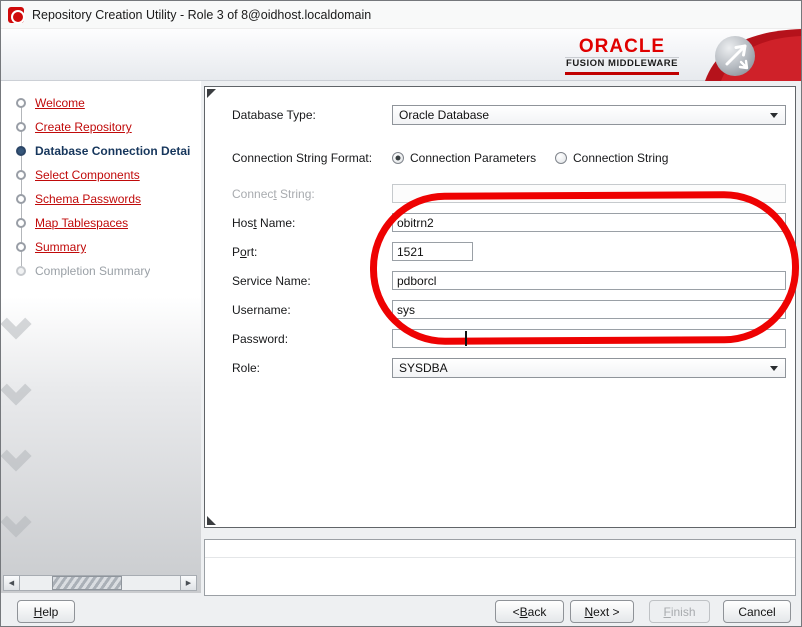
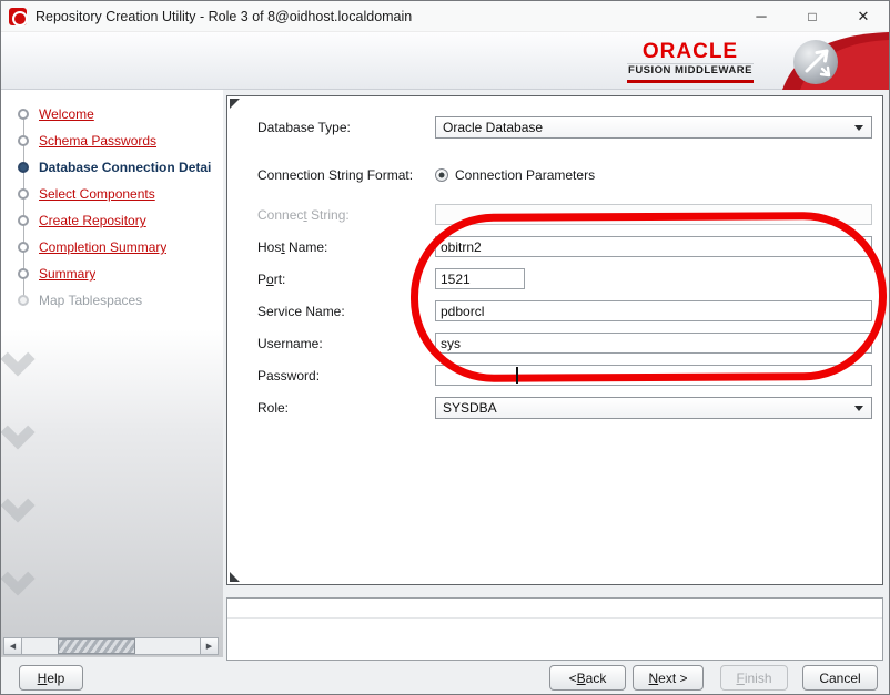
  Repository Creation Utility - Role 3 of 8@oidhost.localdomain
+ ─
+ □
+ ✕
  ORACLE
  FUSION MIDDLEWARE
  Welcome
- Create Repository
+ Schema Passwords
  Database Connection Detai
  Select Components
- Schema Passwords
+ Create Repository
- Map Tablespaces
+ Completion Summary
  Summary
- Completion Summary
+ Map Tablespaces
  Database Type:
  Oracle Database
  Connection String Format:
  Connection Parameters
- Connection String
  Connect String:
  Host Name:
  obitrn2
  Port:
  1521
  Service Name:
  pdborcl
  Username:
  sys
  Password:
  Role:
  SYSDBA
  H
  elp
  <
  B
  ack
  N
  ext >
  F
  inish
  Cancel
